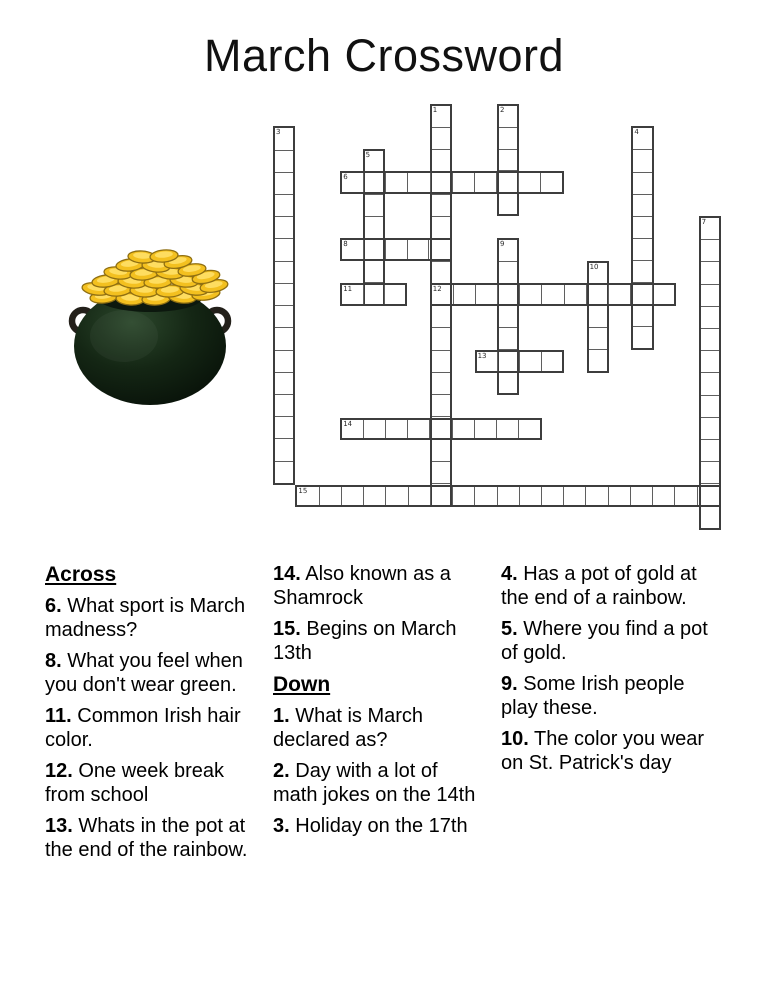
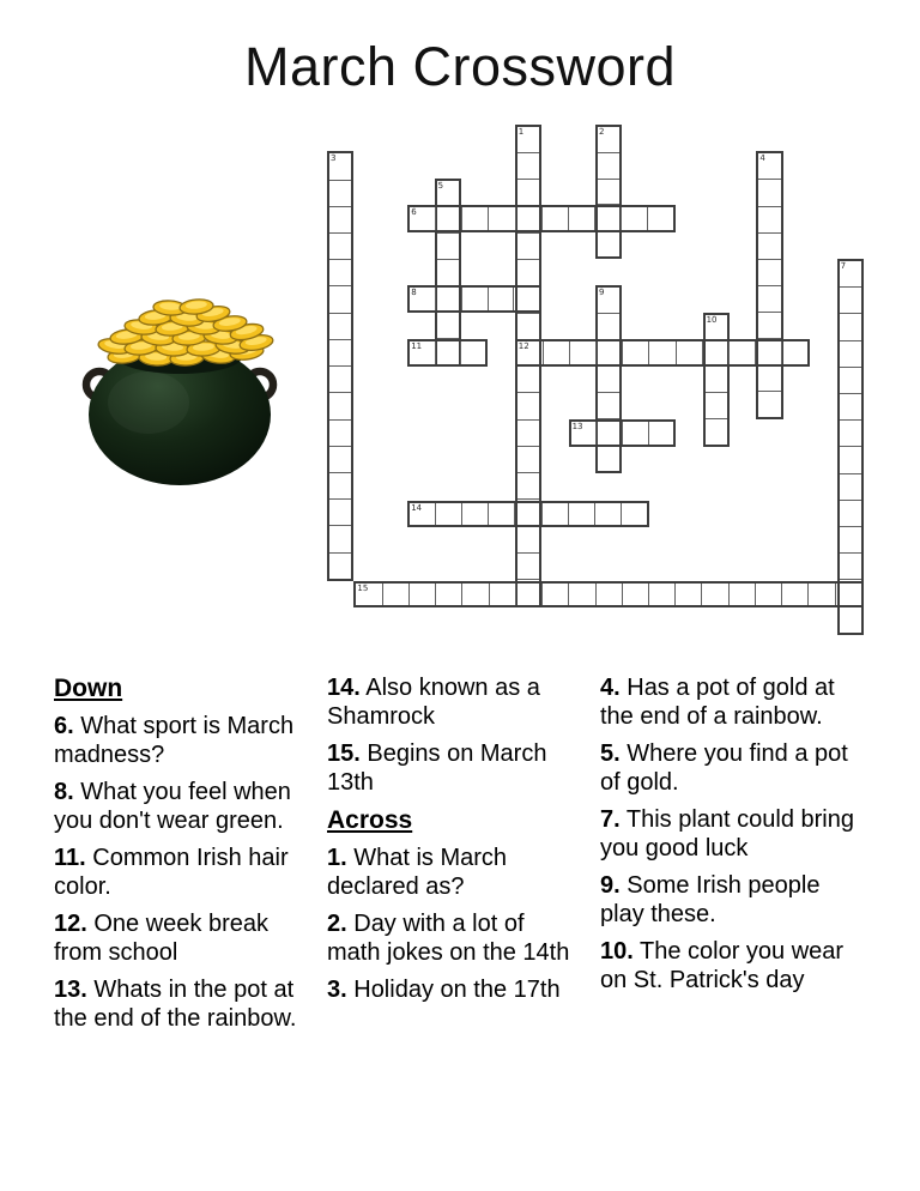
  March Crossword
  1
  2
  3
  4
  5
  6
  7
  8
  9
  10
  11
  12
  13
  14
  15
- Across
+ Down
  6. What sport is March madness?
  8. What you feel when you don't wear green.
  11. Common Irish hair color.
  12. One week break from school
  13. Whats in the pot at the end of the rainbow.
  14. Also known as a Shamrock
  15. Begins on March 13th
- Down
+ Across
  1. What is March declared as?
  2. Day with a lot of math jokes on the 14th
  3. Holiday on the 17th
  4. Has a pot of gold at the end of a rainbow.
  5. Where you find a pot of gold.
+ 7. This plant could bring you good luck
  9. Some Irish people play these.
  10. The color you wear on St. Patrick's day
